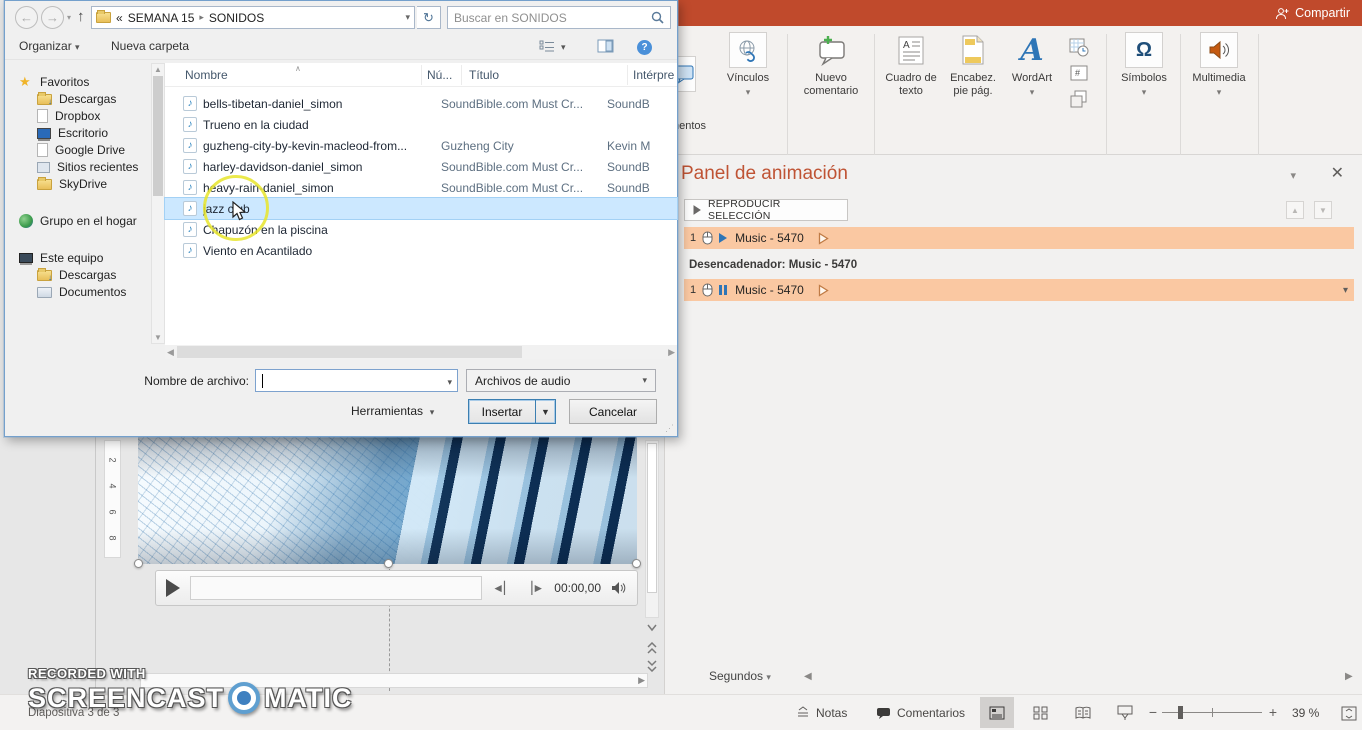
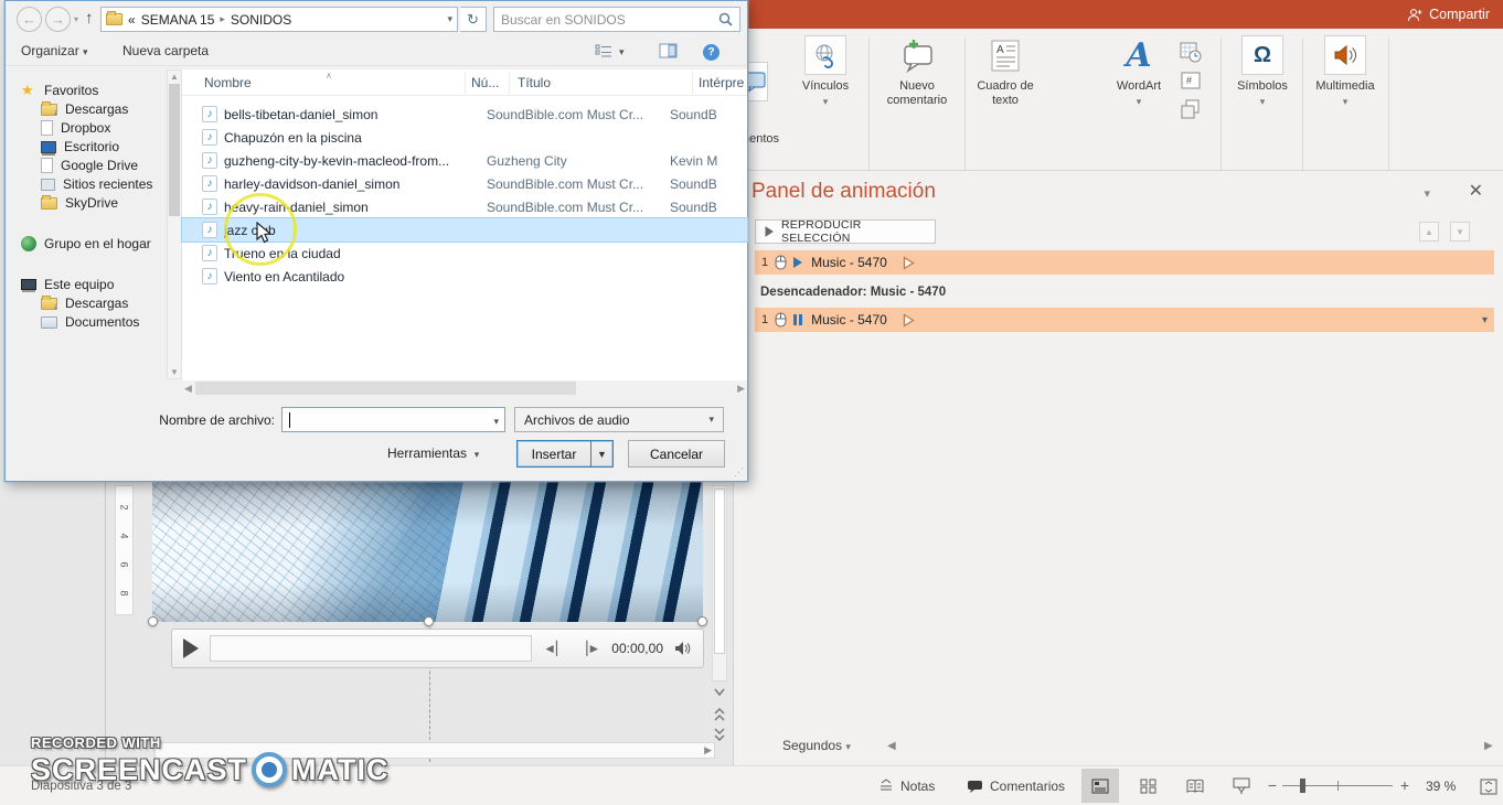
  Compartir
  entos
  Vínculos
  ▾
  Nuevo comentario
  A
  Cuadro de texto
- Encabez. pie pág.
  A
  WordArt
  ▾
  #
  Ω
  Símbolos
  ▾
  Multimedia
  ▾
  Panel de animación
  ▾
  ✕
  REPRODUCIR SELECCIÓN
  ▲
  ▼
  1
  Music - 5470
  Desencadenador: Music - 5470
  1
  Music - 5470
  ▾
  Segundos ▾
  ◀
  ▶
  Diapositiva 3 de 3
  Notas
  Comentarios
  −
  +
  39 %
  ◄▏
  ▕►
  00:00,00
  ▶
  ←
  →
  ▾
  ↑
  «
  SEMANA 15
  ▸
  SONIDOS
  ▾
  ↻
  Buscar en SONIDOS
  Organizar ▾
  Nueva carpeta
  ▾
  ?
  ★
  Favoritos
  Descargas
  Dropbox
  Escritorio
  Google Drive
  Sitios recientes
  SkyDrive
  Grupo en el hogar
  Este equipo
  Descargas
  Documentos
  ▲
  ▼
  Nombre
  ∧
  Nú...
  Título
  Intérpre
  ♪
  bells-tibetan-daniel_simon
  SoundBible.com Must Cr...
  SoundB
  ♪
- Trueno en la ciudad
+ Chapuzón en la piscina
  ♪
  guzheng-city-by-kevin-macleod-from...
  Guzheng City
  Kevin M
  ♪
  harley-davidson-daniel_simon
  SoundBible.com Must Cr...
  SoundB
  ♪
  heavy-rain-daniel_simon
  SoundBible.com Must Cr...
  SoundB
  ♪
  jazz cb
  ♪
- Chapuzón en la piscina
+ Trueno en la ciudad
  ♪
  Viento en Acantilado
  ◀
  ▶
  Nombre de archivo:
  ▾
  Archivos de audio
  ▾
  Herramientas ▾
  Insertar
  ▼
  Cancelar
  ⋰
  RECORDED WITH
  SCREENCAST
  MATIC
